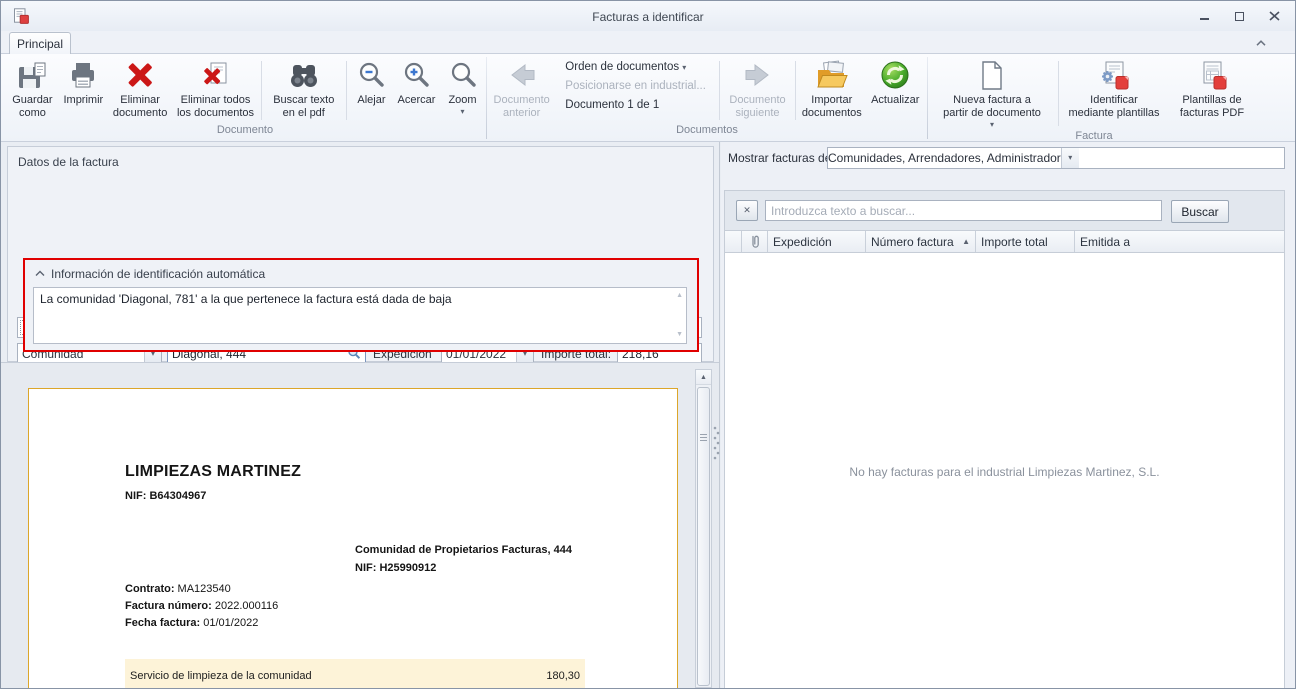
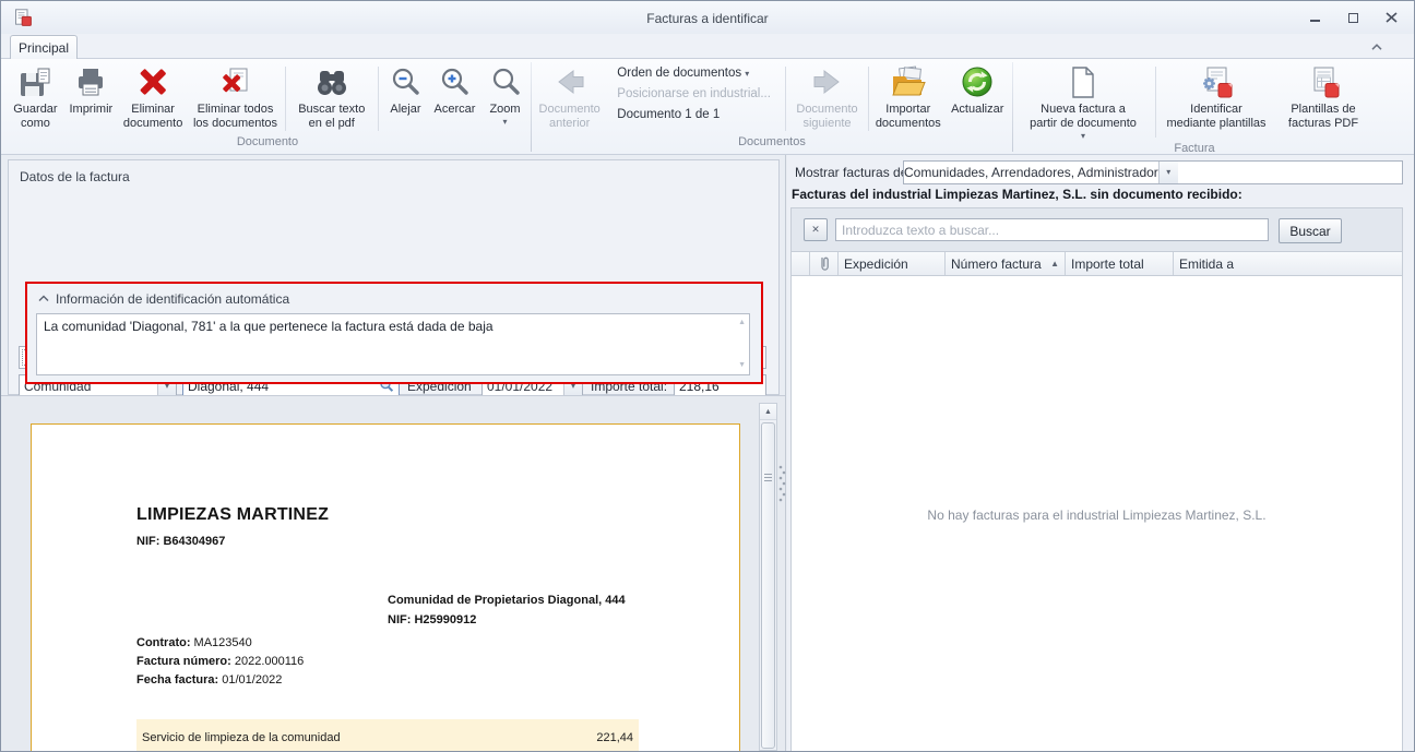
  Facturas a identificar
  Principal
  Guardar
  como
  Imprimir
  Eliminar
  documento
  Eliminar todos
  los documentos
  Buscar texto
  en el pdf
  Alejar
  Acercar
  Zoom
  ▾
  Documento
  Documento
  anterior
  Orden de documentos ▾
  Posicionarse en industrial...
  Documento 1 de 1
  Documento
  siguiente
  Importar
  documentos
  Actualizar
  Documentos
  Nueva factura a
  partir de documento
  ▾
  Identificar
  mediante plantillas
  Plantillas de
  facturas PDF
  Factura
  Datos de la factura
  Comunidad
  ▾
  Diagonal, 444
  Expedición
  01/01/2022
  ▾
  Importe total:
  218,16
  Información de identificación automática
  La comunidad 'Diagonal, 781' a la que pertenece la factura está dada de baja
  LIMPIEZAS MARTINEZ
  NIF: B64304967
- Comunidad de Propietarios Facturas, 444
+ Comunidad de Propietarios Diagonal, 444
  NIF: H25990912
  Contrato: MA123540
  Factura número: 2022.000116
  Fecha factura: 01/01/2022
  Servicio de limpieza de la comunidad
- 180,30
+ 221,44
  Mostrar facturas d
  Comunidades, Arrendadores, Administrador
  ▾
+ Facturas del industrial Limpiezas Martinez, S.L. sin documento recibido:
  ✕
  Introduzca texto a buscar...
  Buscar
  Expedición
  Número factura
  ▲
  Importe total
  Emitida a
  No hay facturas para el industrial Limpiezas Martinez, S.L.
